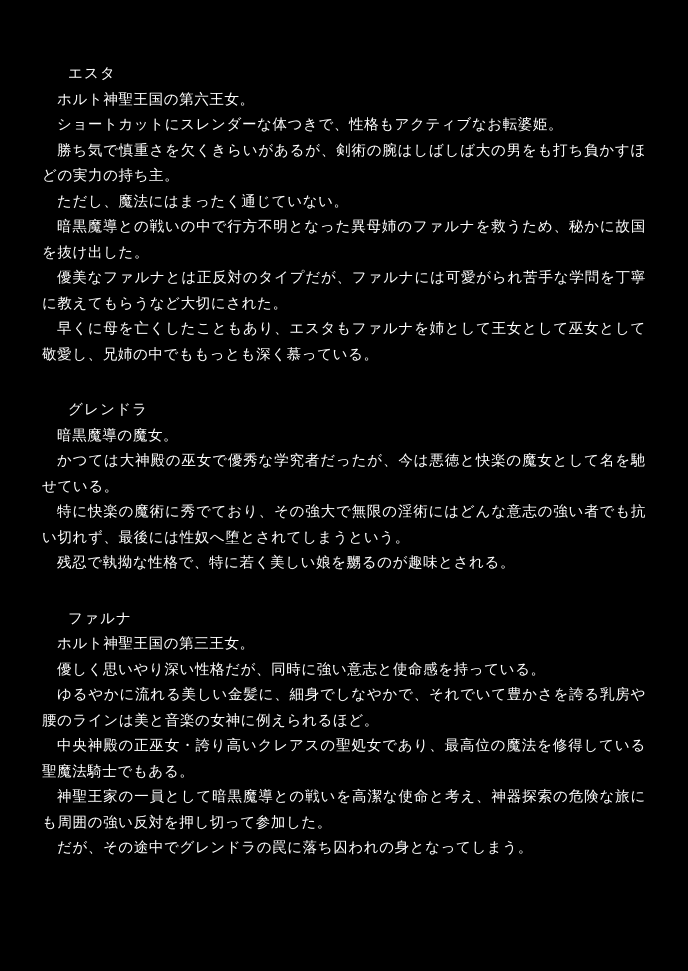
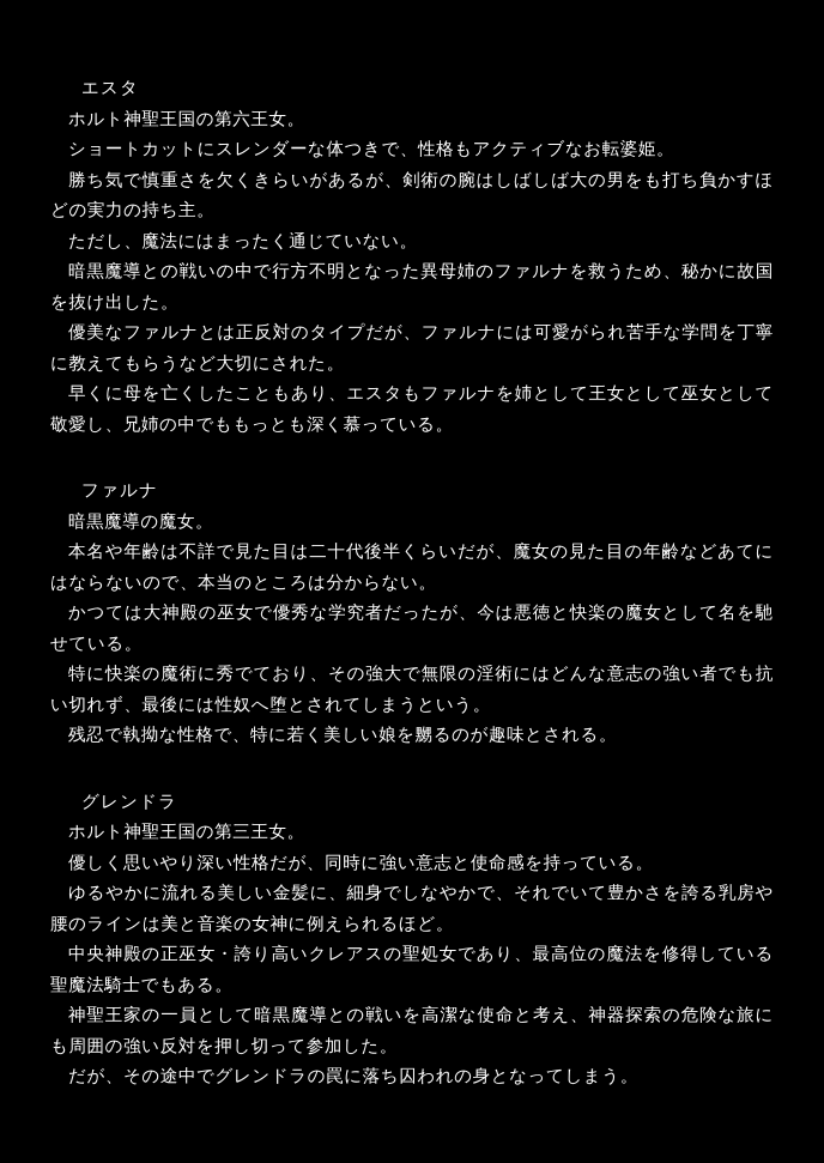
  エスタ
  ホルト神聖王国の第六王女。
  ショートカットにスレンダーな体つきで、性格もアクティブなお転婆姫。
  勝ち気で慎重さを欠くきらいがあるが、剣術の腕はしばしば大の男をも打ち負かすほどの実力の持ち主。
  ただし、魔法にはまったく通じていない。
  暗黒魔導との戦いの中で行方不明となった異母姉のファルナを救うため、秘かに故国を抜け出した。
  優美なファルナとは正反対のタイプだが、ファルナには可愛がられ苦手な学問を丁寧に教えてもらうなど大切にされた。
  早くに母を亡くしたこともあり、エスタもファルナを姉として王女として巫女として敬愛し、兄姉の中でももっとも深く慕っている。
- グレンドラ
+ ファルナ
  暗黒魔導の魔女。
+ 本名や年齢は不詳で見た目は二十代後半くらいだが、魔女の見た目の年齢などあてにはならないので、本当のところは分からない。
  かつては大神殿の巫女で優秀な学究者だったが、今は悪徳と快楽の魔女として名を馳せている。
  特に快楽の魔術に秀でており、その強大で無限の淫術にはどんな意志の強い者でも抗い切れず、最後には性奴へ堕とされてしまうという。
  残忍で執拗な性格で、特に若く美しい娘を嬲るのが趣味とされる。
- ファルナ
+ グレンドラ
  ホルト神聖王国の第三王女。
  優しく思いやり深い性格だが、同時に強い意志と使命感を持っている。
  ゆるやかに流れる美しい金髪に、細身でしなやかで、それでいて豊かさを誇る乳房や腰のラインは美と音楽の女神に例えられるほど。
  中央神殿の正巫女・誇り高いクレアスの聖処女であり、最高位の魔法を修得している聖魔法騎士でもある。
  神聖王家の一員として暗黒魔導との戦いを高潔な使命と考え、神器探索の危険な旅にも周囲の強い反対を押し切って参加した。
  だが、その途中でグレンドラの罠に落ち囚われの身となってしまう。
